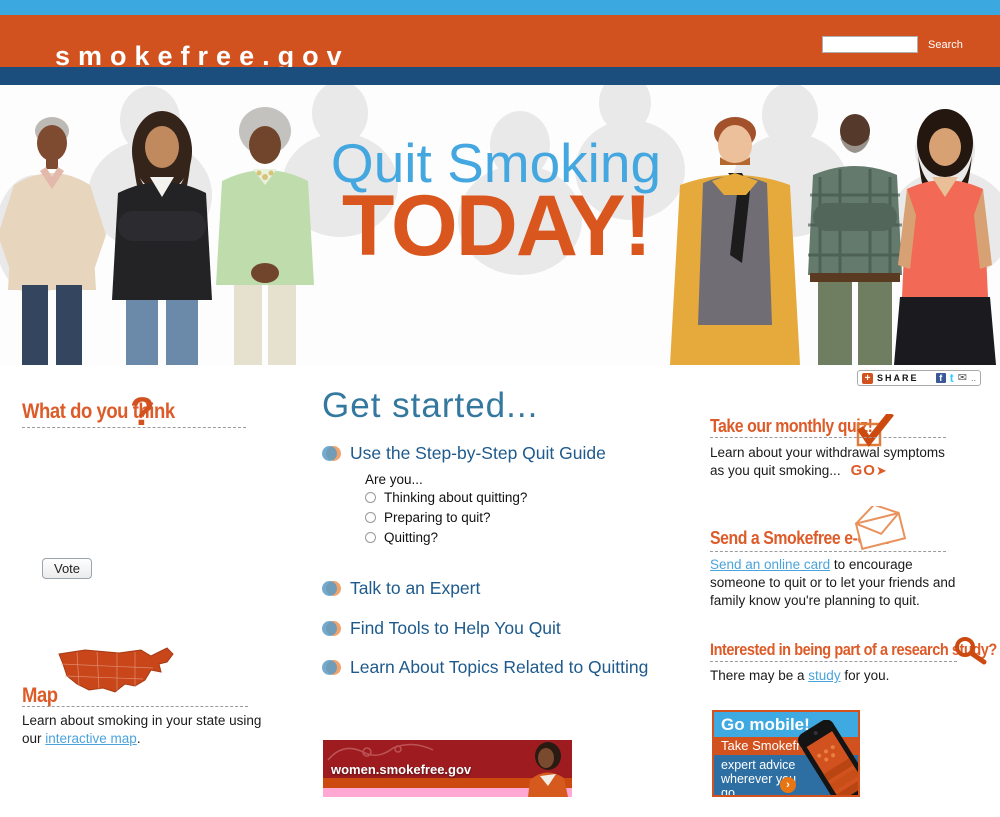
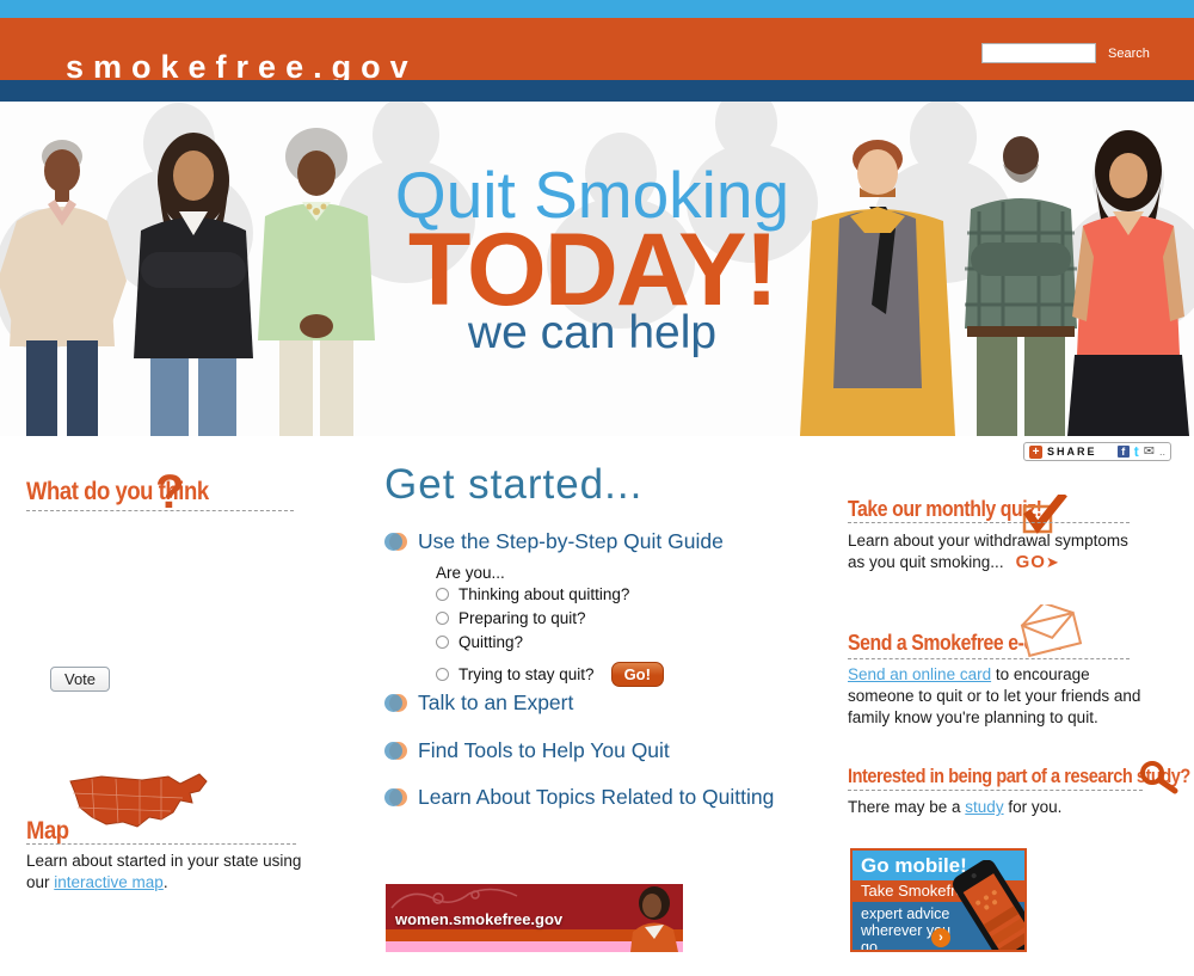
  smokefree.gov
  Search
  Quit Smoking
  TODAY!
+ we can help
  What do you think
  ?
  Vote
  Map
- Learn about smoking in your state using our interactive map.
+ Learn about started in your state using our interactive map.
  Get started...
  Use the Step-by-Step Quit Guide
  Are you...
  Thinking about quitting?
  Preparing to quit?
  Quitting?
+ Trying to stay quit?
+ Go!
  Talk to an Expert
  Find Tools to Help You Quit
  Learn About Topics Related to Quitting
  women.smokefree.gov
  +
  SHARE
  f
  t
  ✉
  ..
  Take our monthly quz!
  Learn about your withdrawal symptoms
  as you quit smoking... GO➤
  Send a Smokefree e-
  Send an online card to encourage someone to quit or to let your friends and family know you're planning to quit.
  Interested in being part of a researchtudy?
  There may be a study for you.
  Go mobile!
  Take Smokefr
  expert advice wherever y go.
  ›
